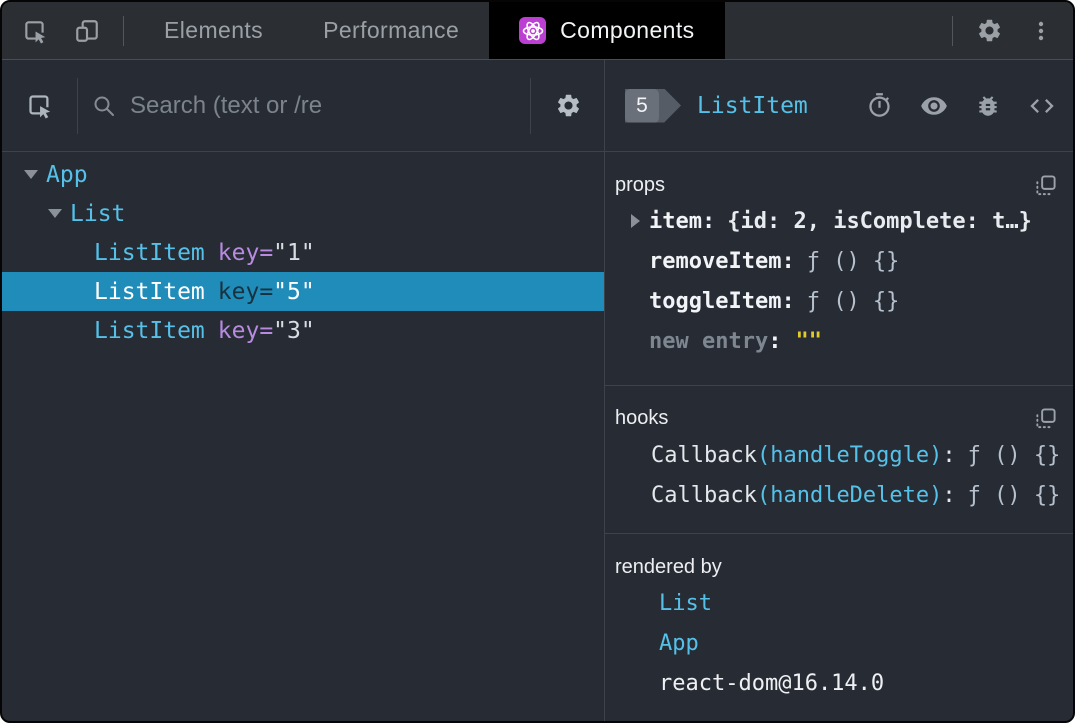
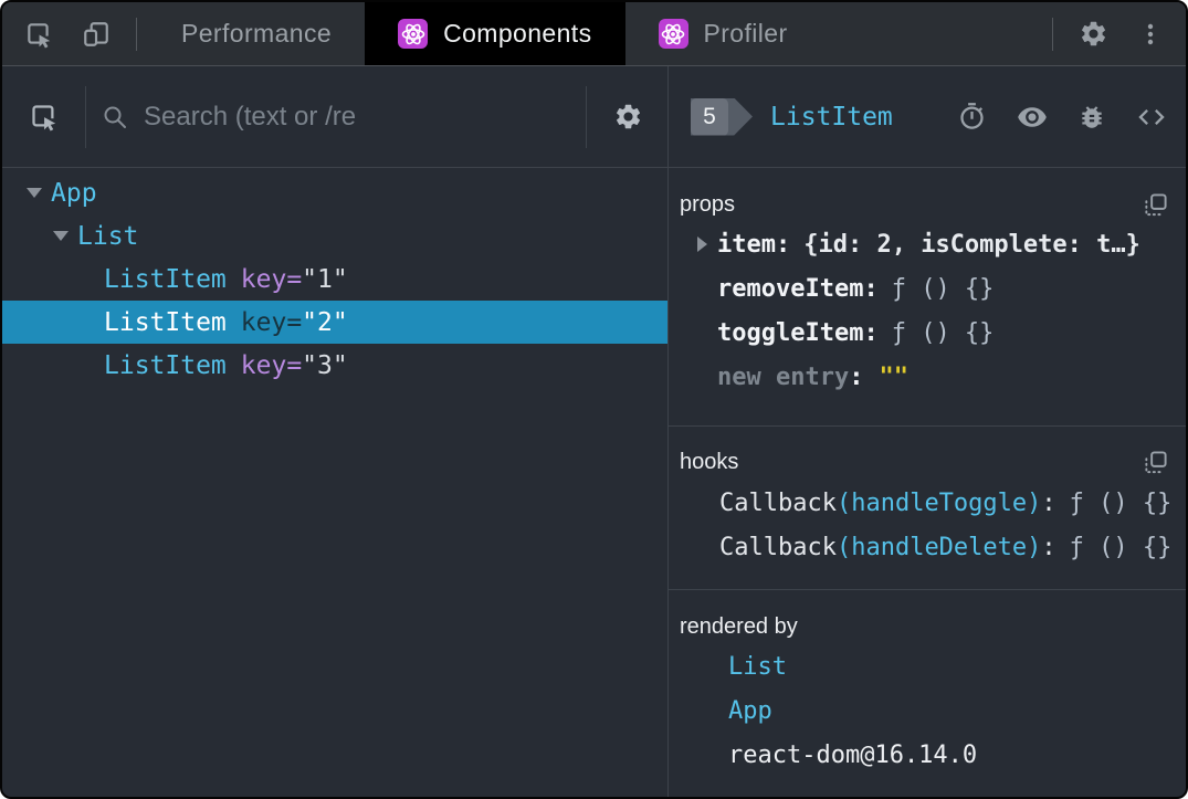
- Elements
  Performance
  Components
+ Profiler
  Search (text or /re
  App
  List
  ListItem
  key=
  "1"
  ListItem
  key=
- "5"
+ "2"
  ListItem
  key=
  "3"
  5
  ListItem
  props
  item
  :
  {id: 2, isComplete: t…}
  removeItem
  :
  ƒ () {}
  toggleItem
  :
  ƒ () {}
  new entry
  :
  ""
  hooks
  Callback
  (handleToggle)
  :
  ƒ () {}
  Callback
  (handleDelete)
  :
  ƒ () {}
  rendered by
  List
  App
  react-dom@16.14.0
